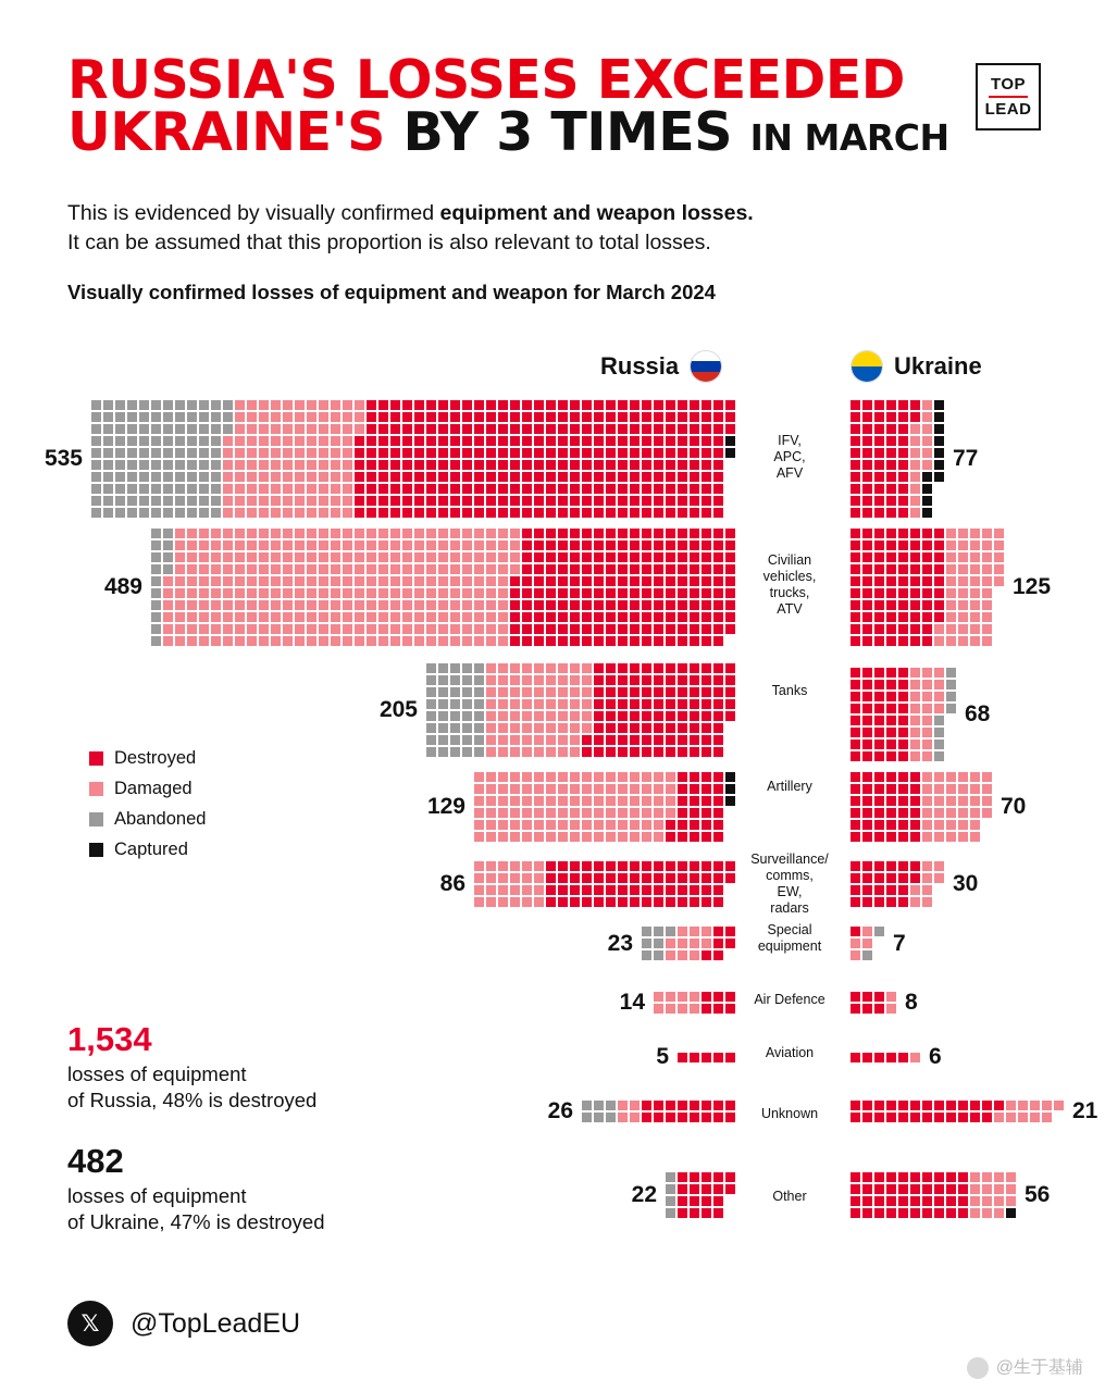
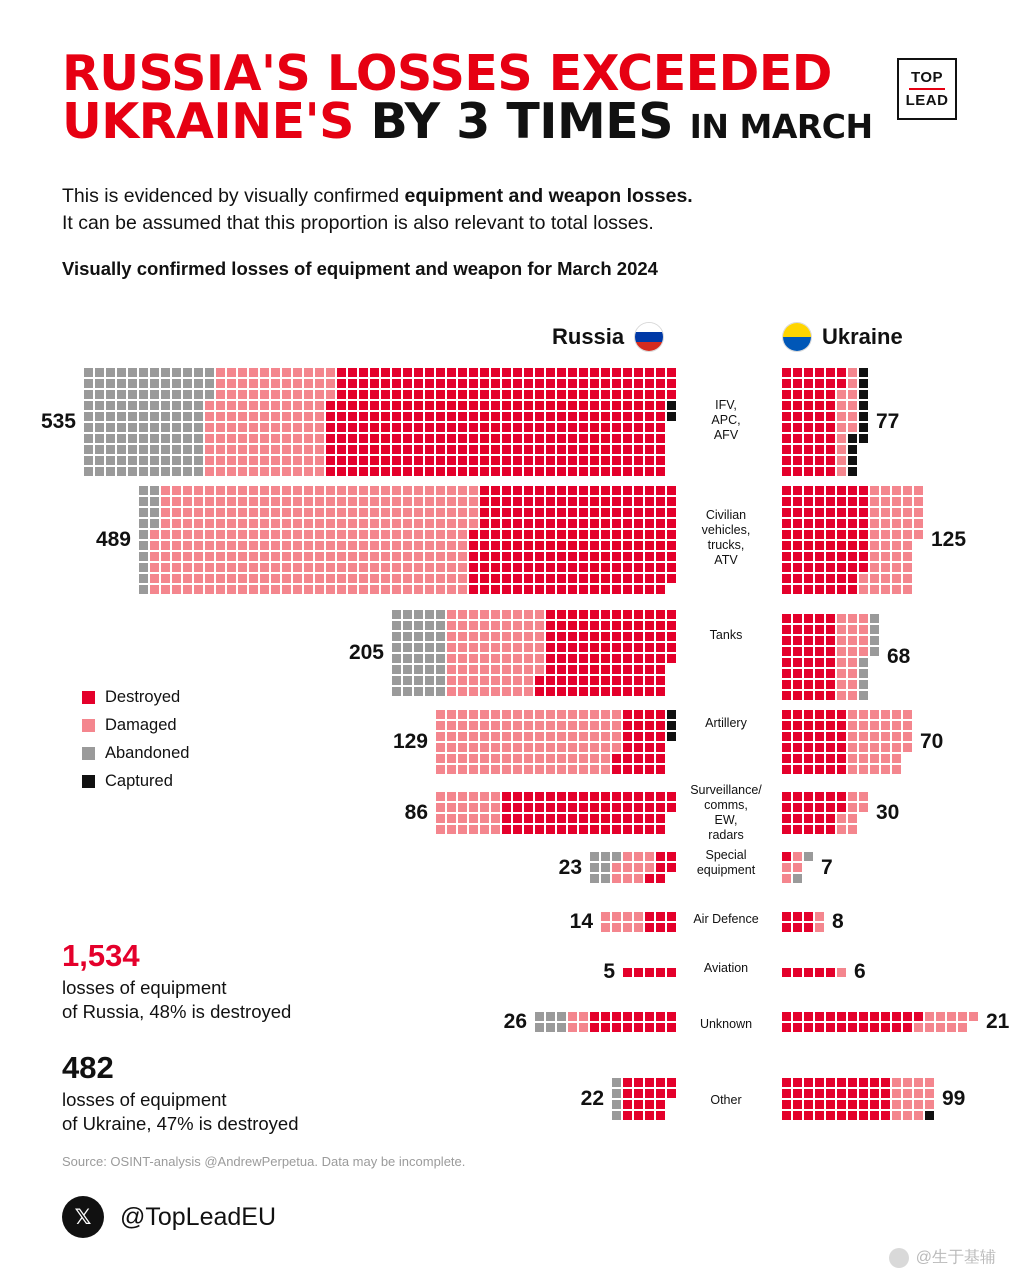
  RUSSIA'S LOSSES EXCEEDED
  UKRAINE'S BY 3 TIMES IN MARCH
  TOP
  LEAD
  This is evidenced by visually confirmed equipment and weapon losses.
  It can be assumed that this proportion is also relevant to total losses.
  Visually confirmed losses of equipment and weapon for March 2024
  Russia
  Ukraine
  535
  77
  IFV,
  APC,
  AFV
  489
  125
  Civilian vehicles,
  trucks,
  ATV
  205
  68
  Tanks
  129
  70
  Artillery
  86
  30
  Surveillance/
  comms,
  EW,
  radars
  23
  7
  Special equipment
  14
  8
  Air Defence
  5
  6
  Aviation
  26
  21
  Unknown
  22
- 56
+ 99
  Other
  Destroyed
  Damaged
  Abandoned
  Captured
  1,534
  losses of equipment
  of Russia, 48% is destroyed
  482
  losses of equipment
  of Ukraine, 47% is destroyed
+ Source: OSINT-analysis @AndrewPerpetua. Data may be incomplete.
  𝕏
  @TopLeadEU
  @生于基辅
